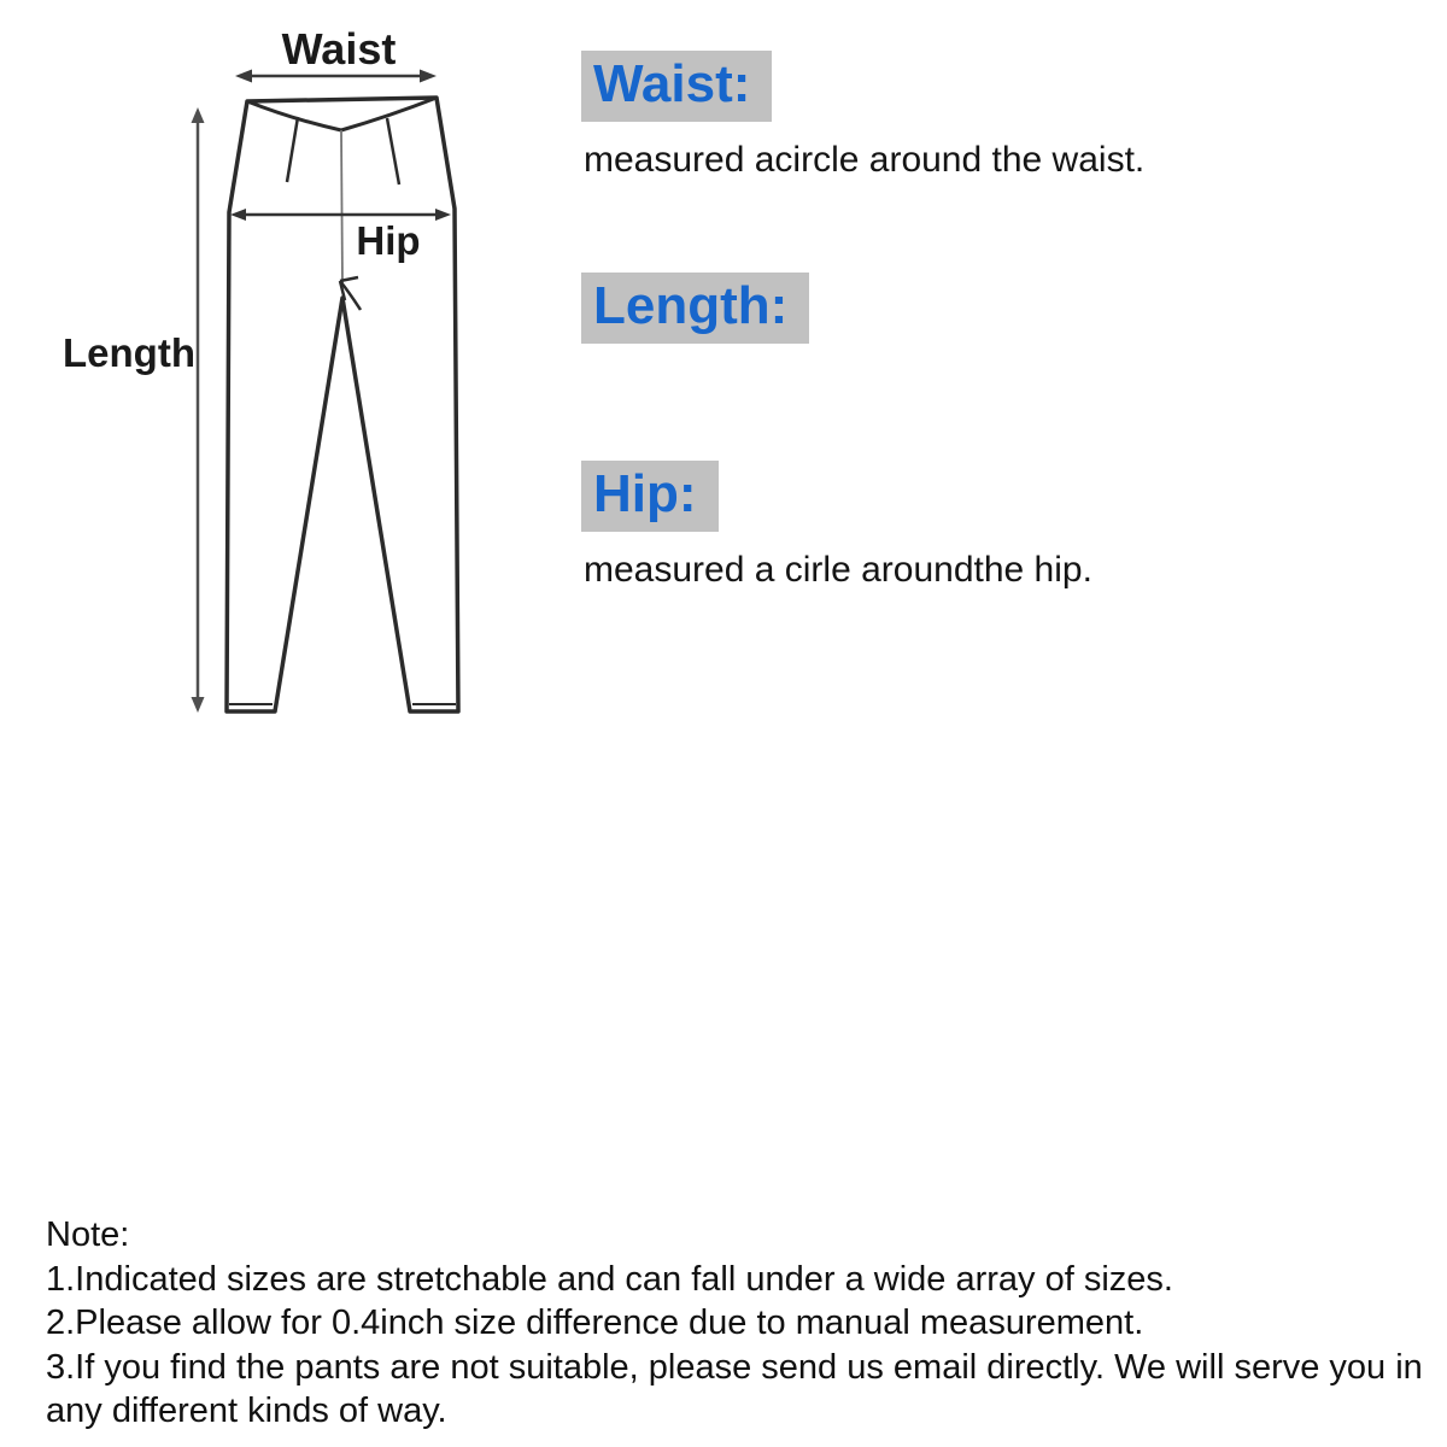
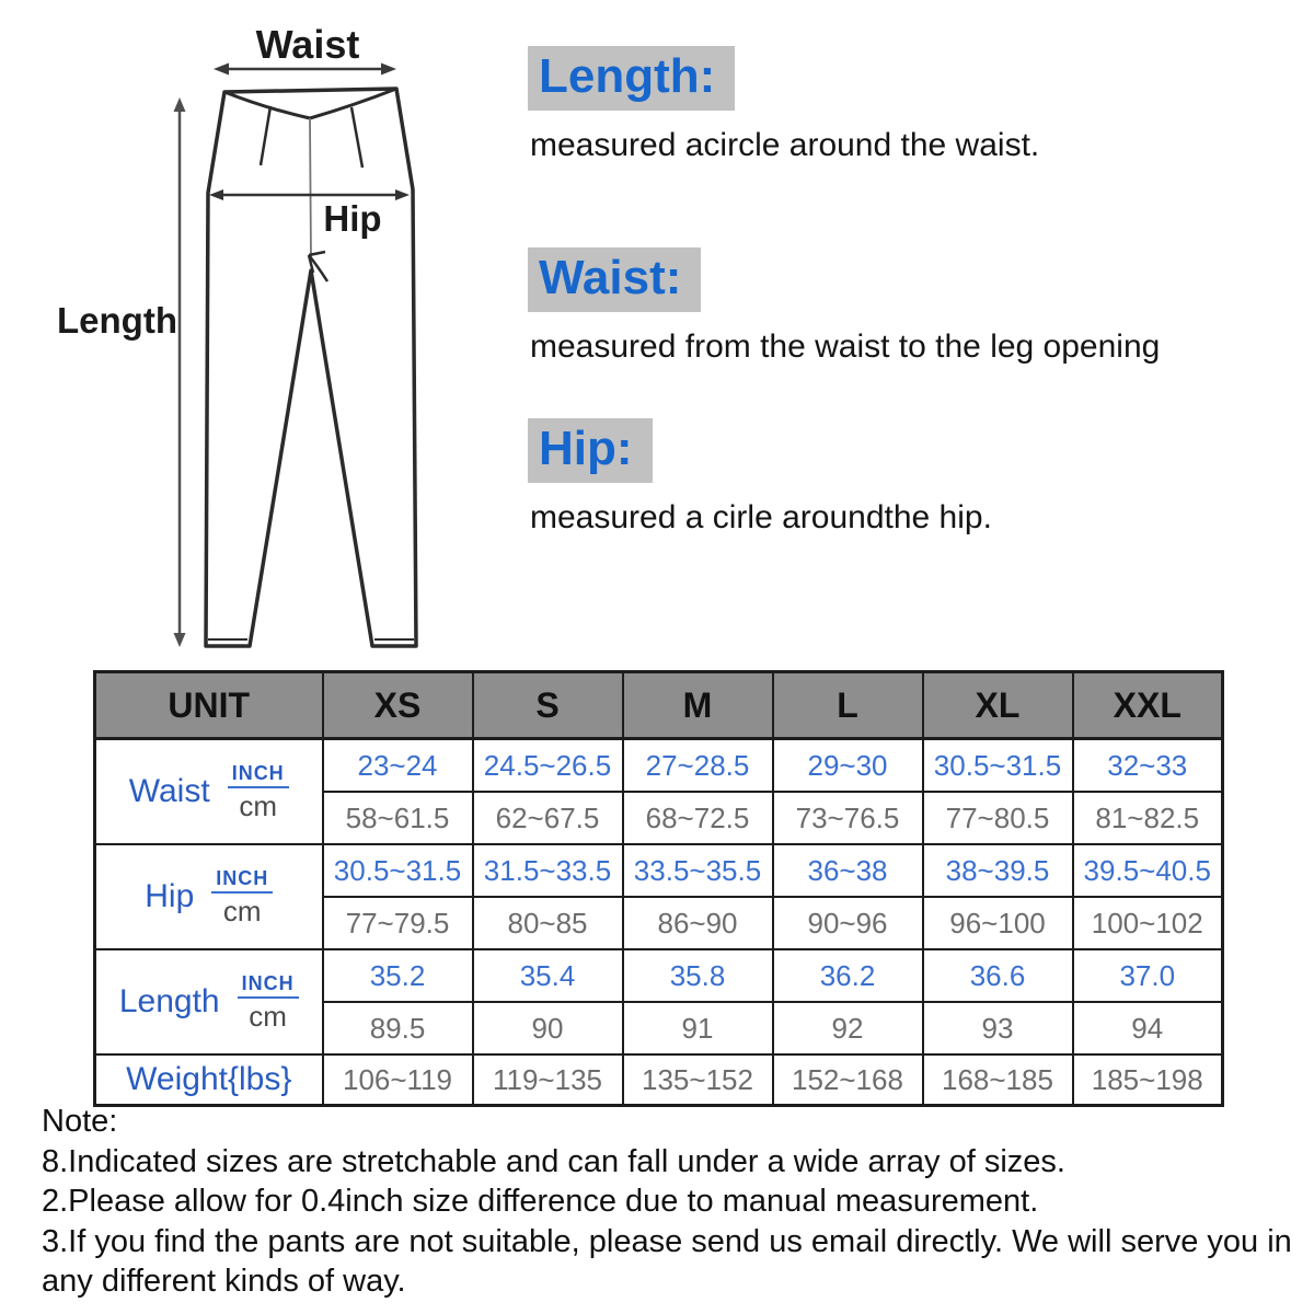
  Waist
  Length
  Hip
- Waist:
+ Length:
  measured acircle around the waist.
- Length:
+ Waist:
+ measured from the waist to the leg opening
  Hip:
  measured a cirle aroundthe hip.
+ UNIT	XS	S	M	L	XL	XXL
+ Waist INCH cm	23~24	24.5~26.5	27~28.5	29~30	30.5~31.5	32~33
+ 58~61.5	62~67.5	68~72.5	73~76.5	77~80.5	81~82.5
+ Hip INCH cm	30.5~31.5	31.5~33.5	33.5~35.5	36~38	38~39.5	39.5~40.5
+ 77~79.5	80~85	86~90	90~96	96~100	100~102
+ Length INCH cm	35.2	35.4	35.8	36.2	36.6	37.0
+ 89.5	90	91	92	93	94
+ Weight{lbs}	106~119	119~135	135~152	152~168	168~185	185~198
  Note:
- 1.Indicated sizes are stretchable and can fall under a wide array of sizes.
+ 8.Indicated sizes are stretchable and can fall under a wide array of sizes.
  2.Please allow for 0.4inch size difference due to manual measurement.
  3.If you find the pants are not suitable, please send us email directly. We will serve you in any different kinds of way.
